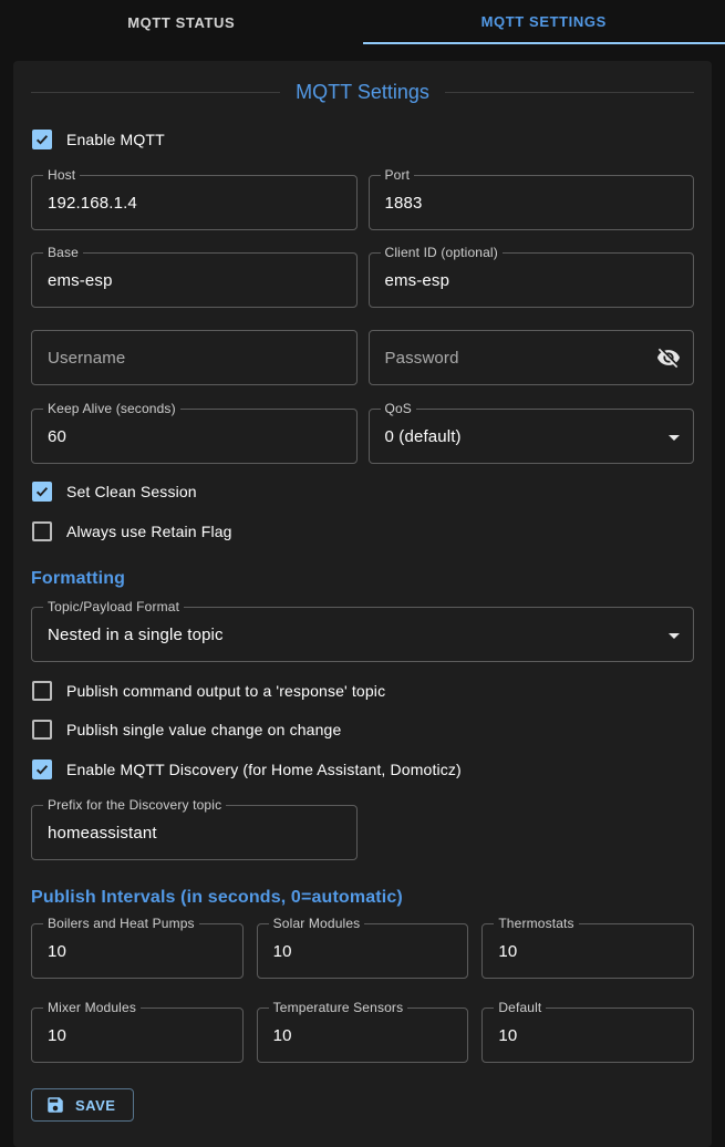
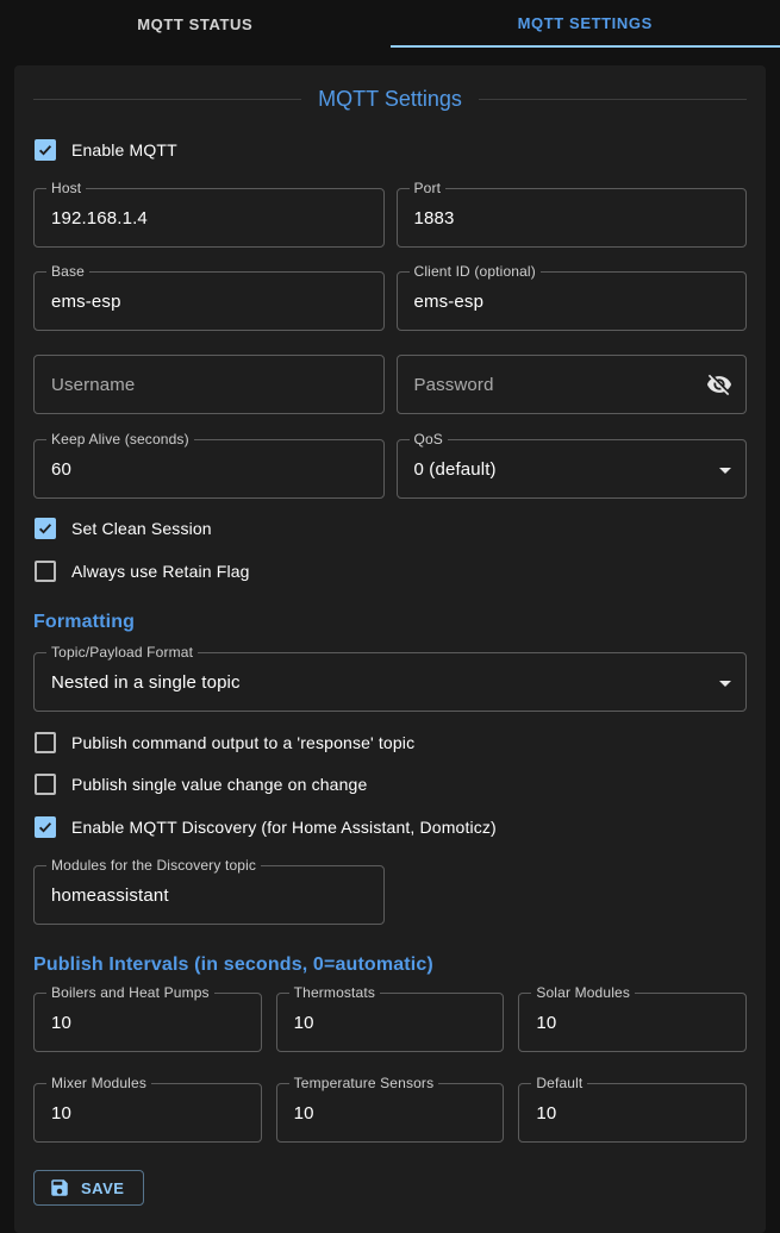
  MQTT STATUS
  MQTT SETTINGS
  MQTT Settings
  Enable MQTT
  Host
  192.168.1.4
  Port
  1883
  Base
  ems-esp
  Client ID (optional)
  ems-esp
  Username
  Password
  Keep Alive (seconds)
  60
  QoS
  0 (default)
  Set Clean Session
  Always use Retain Flag
  Formatting
  Topic/Payload Format
  Nested in a single topic
  Publish command output to a 'response' topic
  Publish single value change on change
  Enable MQTT Discovery (for Home Assistant, Domoticz)
- Prefix for the Discovery topic
+ Modules for the Discovery topic
  homeassistant
  Publish Intervals (in seconds, 0=automatic)
  Boilers and Heat Pumps
  10
- Solar Modules
+ Thermostats
  10
- Thermostats
+ Solar Modules
  10
  Mixer Modules
  10
  Temperature Sensors
  10
  Default
  10
  SAVE
